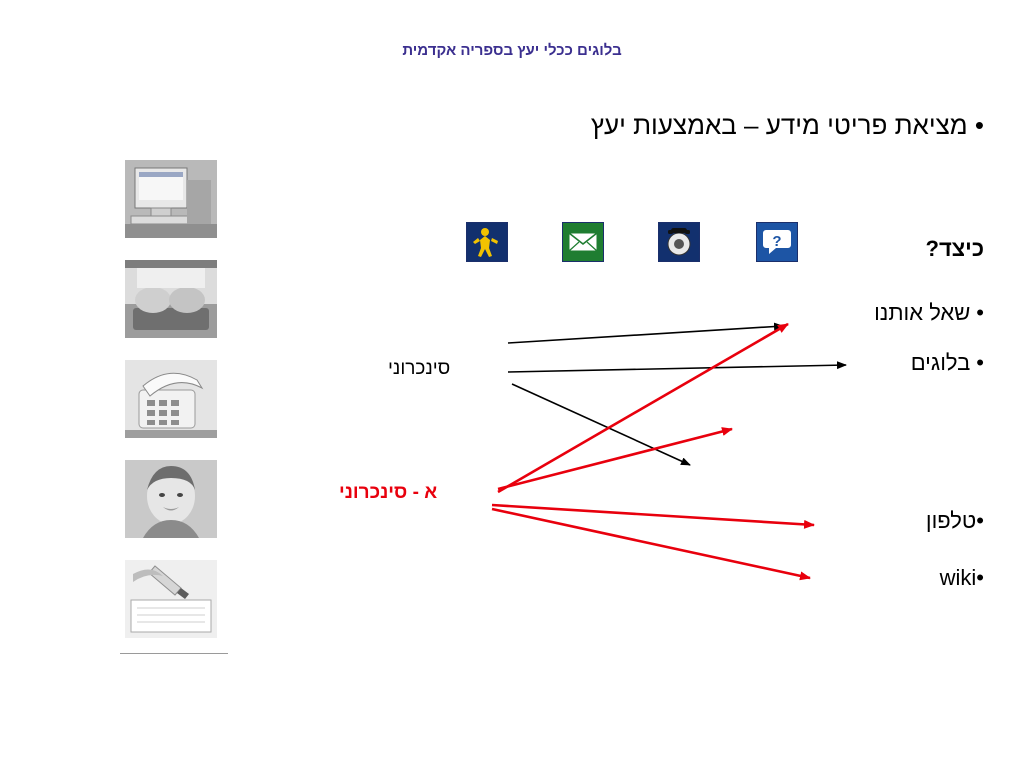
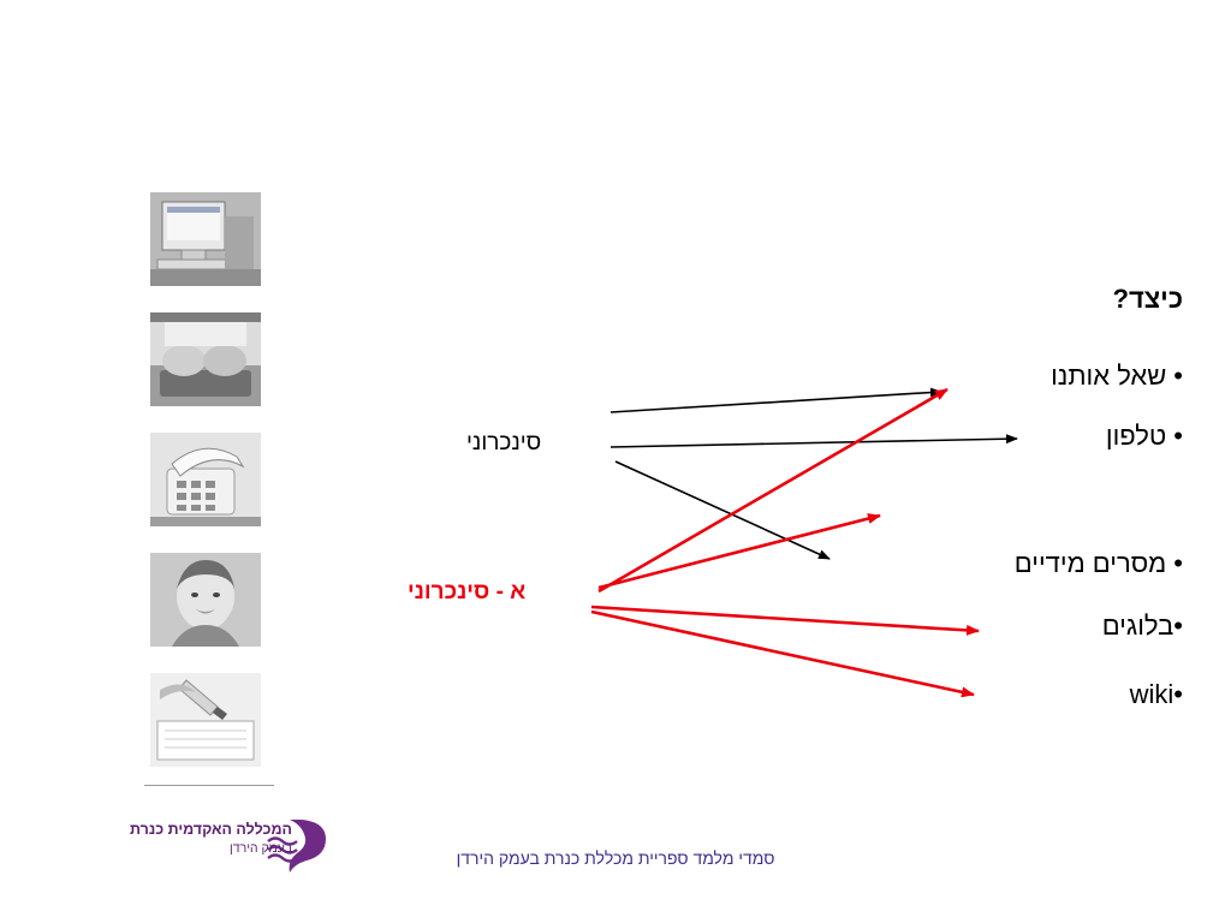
- בלוגים ככלי יעץ בספריה אקדמית
- • מציאת פריטי מידע – באמצעות יעץ
- ?
  כיצד?
  •שאל אותנו
- •בלוגים
+ •טלפון
+ •מסרים מידיים
- •טלפון
+ •בלוגים
  •wiki
  סינכרוני
  א - סינכרוני
+ סמדי מלמד ספריית מכללת כנרת בעמק הירדן
+ המכללה האקדמית כנרת
+ בעמק הירדן
